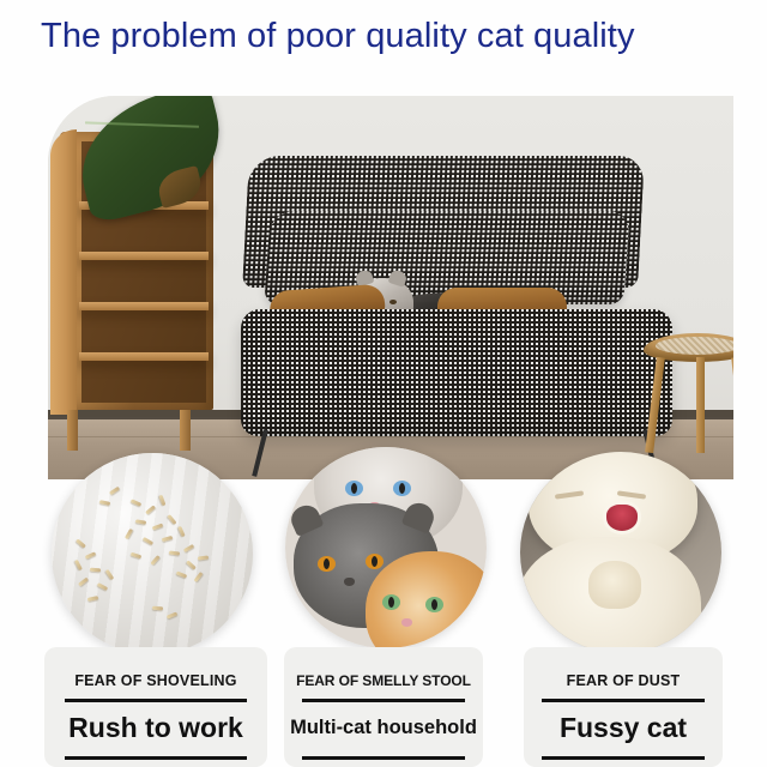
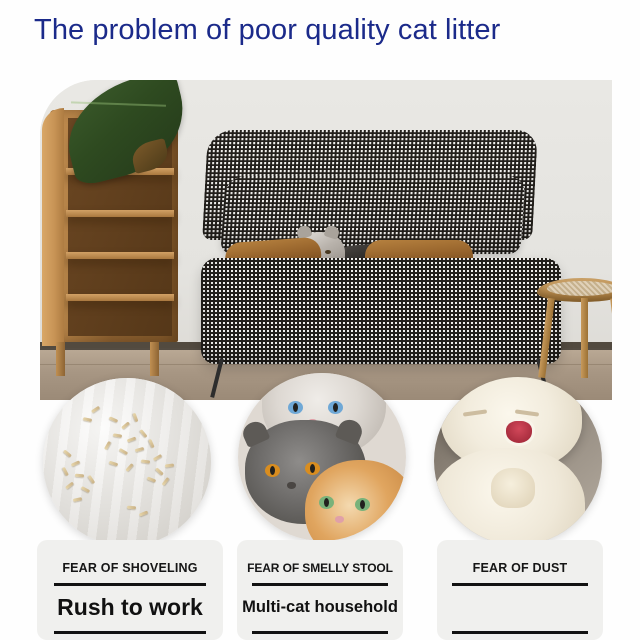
- The problem of poor quality cat quality
+ The problem of poor quality cat litter
  FEAR OF SHOVELING
  Rush to work
  FEAR OF SMELLY STOOL
  Multi-cat household
  FEAR OF DUST
- Fussy cat
